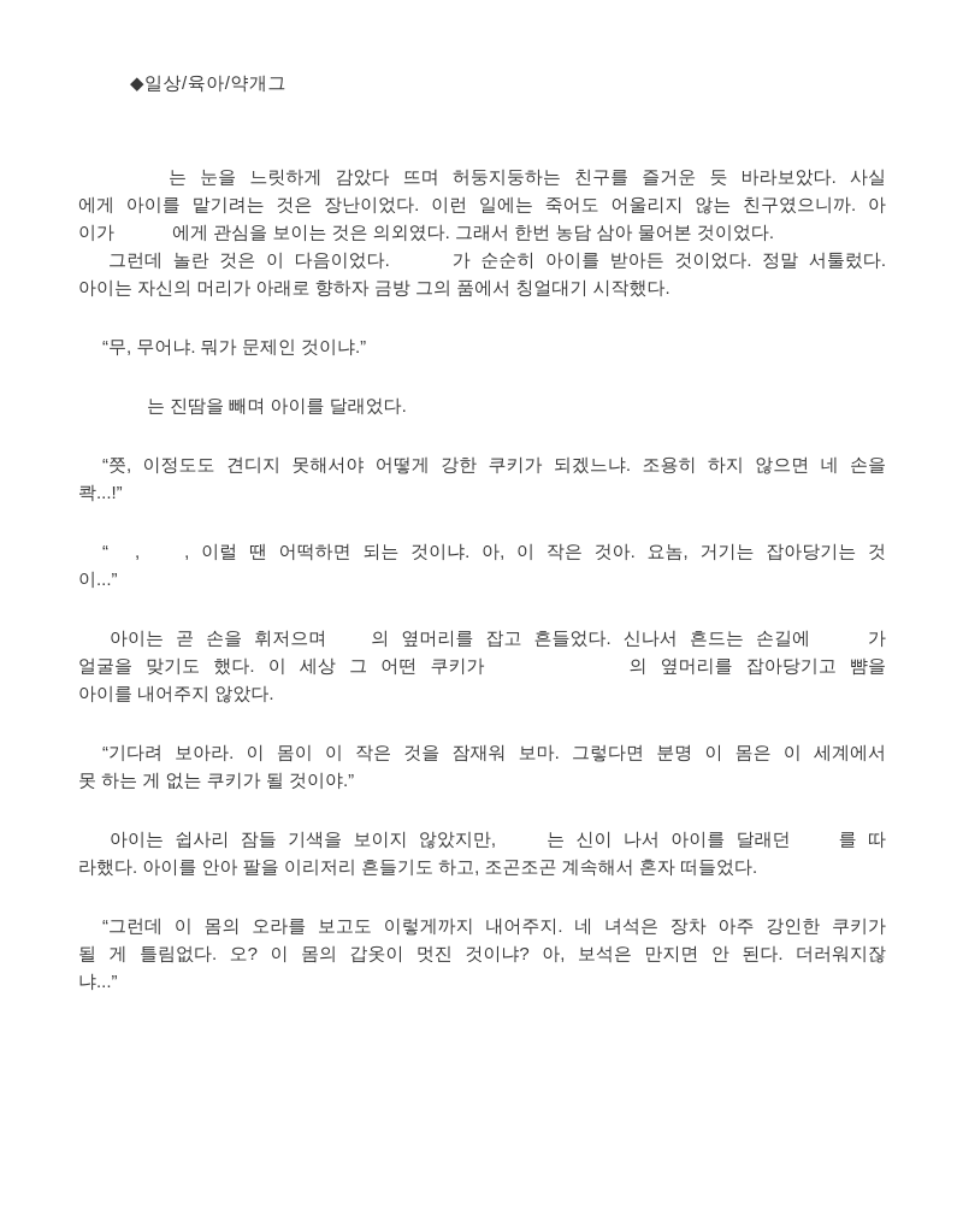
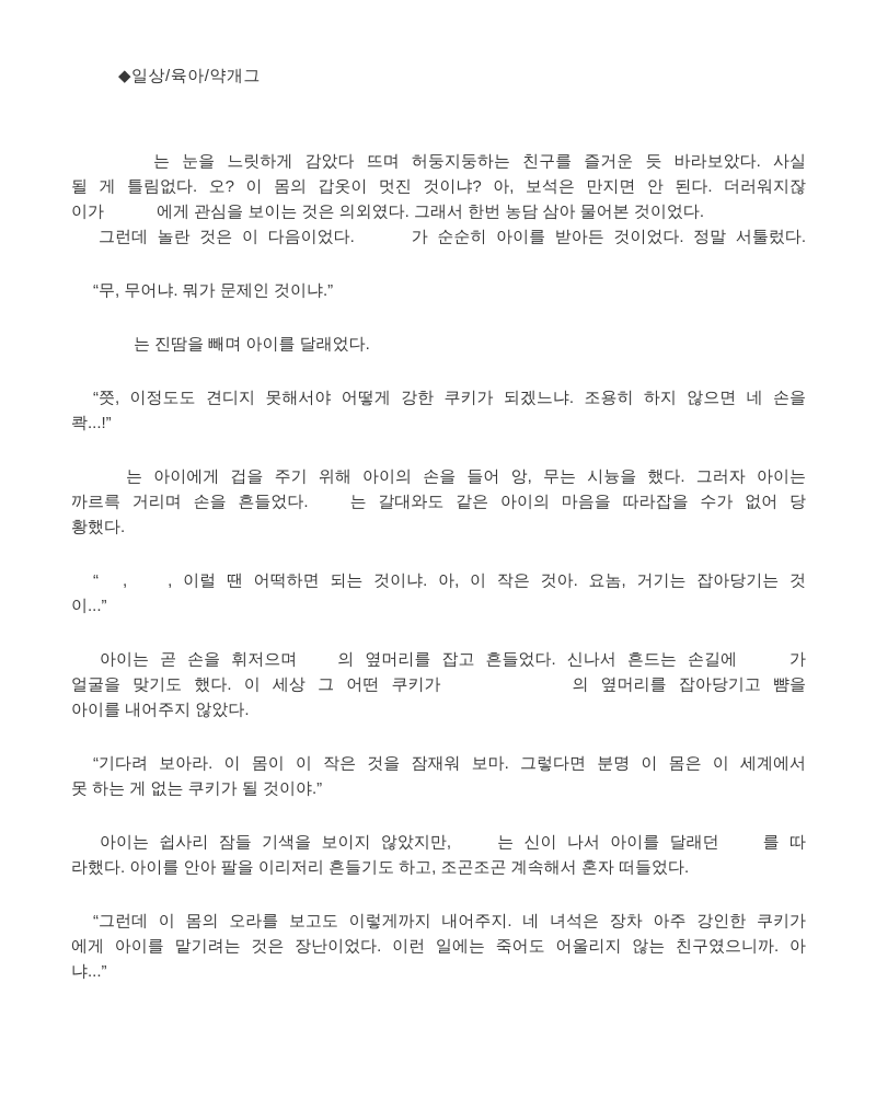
  ◆일상/육아/약개그
  는 눈을 느릿하게 감았다 뜨며 허둥지둥하는 친구를 즐거운 듯 바라보았다. 사실
- 에게 아이를 맡기려는 것은 장난이었다. 이런 일에는 죽어도 어울리지 않는 친구였으니까. 아
+ 될 게 틀림없다. 오? 이 몸의 갑옷이 멋진 것이냐? 아, 보석은 만지면 안 된다. 더러워지잖
  이가 에게 관심을 보이는 것은 의외였다. 그래서 한번 농담 삼아 물어본 것이었다.
  그런데 놀란 것은 이 다음이었다. 가 순순히 아이를 받아든 것이었다. 정말 서툴렀다.
- 아이는 자신의 머리가 아래로 향하자 금방 그의 품에서 칭얼대기 시작했다.
  “무, 무어냐. 뭐가 문제인 것이냐.”
  는 진땀을 빼며 아이를 달래었다.
  “쯧, 이정도도 견디지 못해서야 어떻게 강한 쿠키가 되겠느냐. 조용히 하지 않으면 네 손을
  콱...!”
+ 는 아이에게 겁을 주기 위해 아이의 손을 들어 앙, 무는 시늉을 했다. 그러자 아이는
+ 까르륵 거리며 손을 흔들었다. 는 갈대와도 같은 아이의 마음을 따라잡을 수가 없어 당
+ 황했다.
  “ , , 이럴 땐 어떡하면 되는 것이냐. 아, 이 작은 것아. 요놈, 거기는 잡아당기는 것
  이...”
  아이는 곧 손을 휘저으며 의 옆머리를 잡고 흔들었다. 신나서 흔드는 손길에 가
  얼굴을 맞기도 했다. 이 세상 그 어떤 쿠키가 의 옆머리를 잡아당기고 뺨을
  아이를 내어주지 않았다.
  “기다려 보아라. 이 몸이 이 작은 것을 잠재워 보마. 그렇다면 분명 이 몸은 이 세계에서
  못 하는 게 없는 쿠키가 될 것이야.”
  아이는 쉽사리 잠들 기색을 보이지 않았지만, 는 신이 나서 아이를 달래던 를 따
  라했다. 아이를 안아 팔을 이리저리 흔들기도 하고, 조곤조곤 계속해서 혼자 떠들었다.
  “그런데 이 몸의 오라를 보고도 이렇게까지 내어주지. 네 녀석은 장차 아주 강인한 쿠키가
- 될 게 틀림없다. 오? 이 몸의 갑옷이 멋진 것이냐? 아, 보석은 만지면 안 된다. 더러워지잖
+ 에게 아이를 맡기려는 것은 장난이었다. 이런 일에는 죽어도 어울리지 않는 친구였으니까. 아
  냐...”
